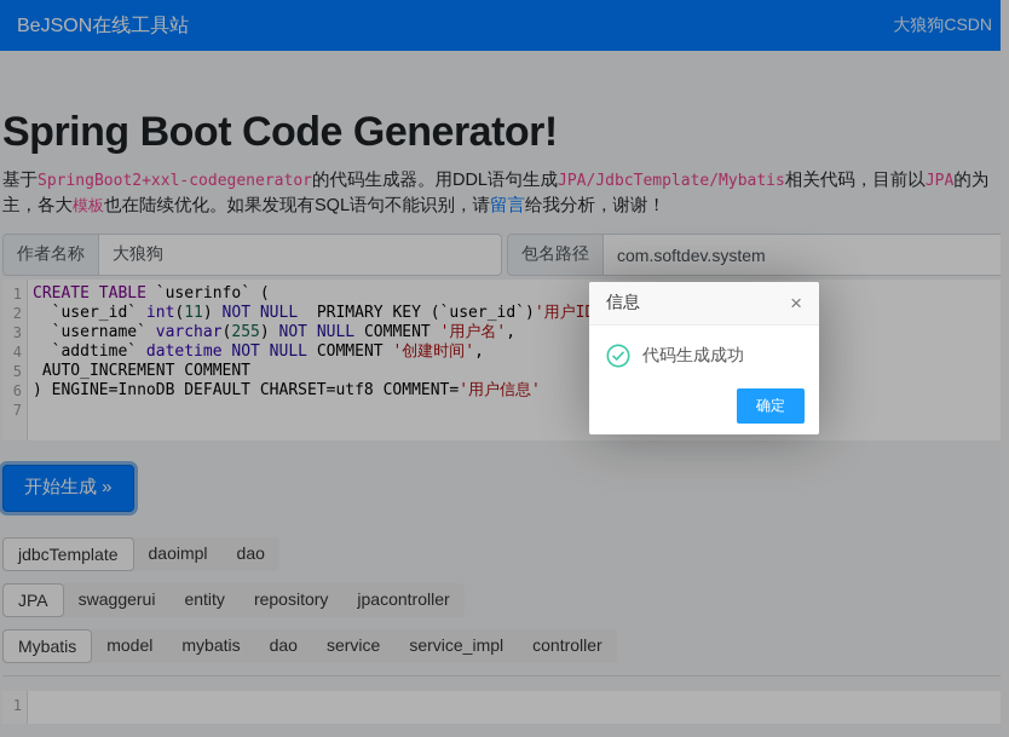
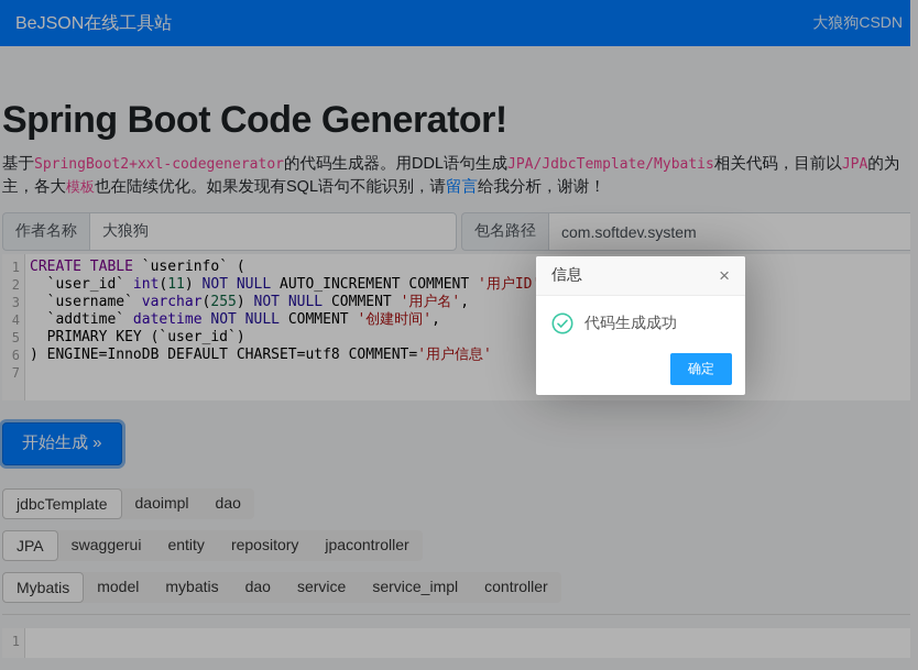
  BeJSON在线工具站
  大狼狗CSDN
  Spring Boot Code Generator!
  基于SpringBoot2+xxl-codegenerator的代码生成器。用DDL语句生成JPA/JdbcTemplate/Mybatis相关代码，目前以JPA的为主，各大模板也在陆续优化。如果发现有SQL语句不能识别，请留言给我分析，谢谢！
  作者名称
  大狼狗
  包名路径
  com.softdev.system
  1
  CREATE TABLE `userinfo` (
  2
- `user_id` int(11) NOT NULL PRIMARY KEY (`user_id`)'用户I
+ `user_id` int(11) NOT NULL AUTO_INCREMENT COMMENT '用户ID
  3
  `username` varchar(255) NOT NULL COMMENT '用户名',
  4
  `addtime` datetime NOT NULL COMMENT '创建时间',
  5
- AUTO_INCREMENT COMMENT
+ PRIMARY KEY (`user_id`)
  6
  ) ENGINE=InnoDB DEFAULT CHARSET=utf8 COMMENT='用户信息'
  7
  开始生成 »
  jdbcTemplate
  daoimpl
  dao
  JPA
  swaggerui
  entity
  repository
  jpacontroller
  Mybatis
  model
  mybatis
  dao
  service
  service_impl
  controller
  1
  信息
  ×
  代码生成成功
  确定
